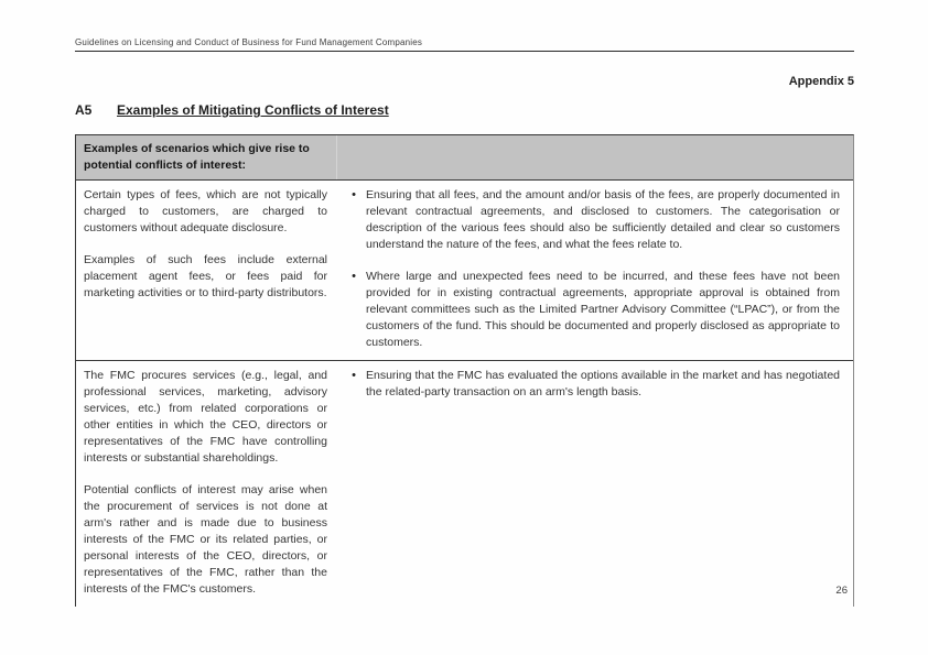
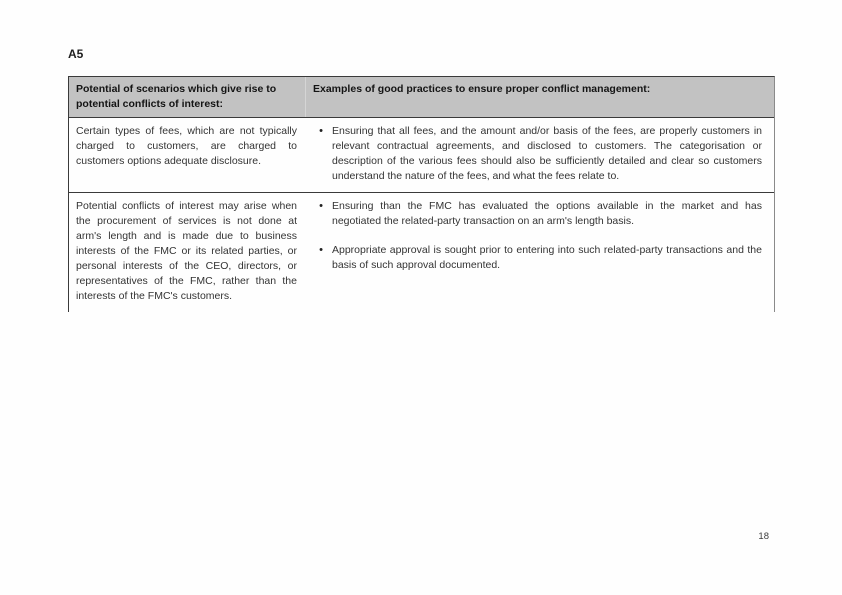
- Guidelines on Licensing and Conduct of Business for Fund Management Companies
- Appendix 5
  A5
- Examples of Mitigating Conflicts of Interest
- Examples of scenarios which give rise to potential conflicts of interest:
+ Potential of scenarios which give rise to potential conflicts of interest:
+ Examples of good practices to ensure proper conflict management:
- Certain types of fees, which are not typically charged to customers, are charged to customers without adequate disclosure.
+ Certain types of fees, which are not typically charged to customers, are charged to customers options adequate disclosure.
- Examples of such fees include external placement agent fees, or fees paid for marketing activities or to third-party distributors.
- Ensuring that all fees, and the amount and/or basis of the fees, are properly documented in relevant contractual agreements, and disclosed to customers. The categorisation or description of the various fees should also be sufficiently detailed and clear so customers understand the nature of the fees, and what the fees relate to.
+ Ensuring that all fees, and the amount and/or basis of the fees, are properly customers in relevant contractual agreements, and disclosed to customers. The categorisation or description of the various fees should also be sufficiently detailed and clear so customers understand the nature of the fees, and what the fees relate to.
- Where large and unexpected fees need to be incurred, and these fees have not been provided for in existing contractual agreements, appropriate approval is obtained from relevant committees such as the Limited Partner Advisory Committee (“LPAC”), or from the customers of the fund. This should be documented and properly disclosed as appropriate to customers.
- The FMC procures services (e.g., legal, and professional services, marketing, advisory services, etc.) from related corporations or other entities in which the CEO, directors or representatives of the FMC have controlling interests or substantial shareholdings.
- Potential conflicts of interest may arise when the procurement of services is not done at arm's rather and is made due to business interests of the FMC or its related parties, or personal interests of the CEO, directors, or representatives of the FMC, rather than the interests of the FMC's customers.
+ Potential conflicts of interest may arise when the procurement of services is not done at arm's length and is made due to business interests of the FMC or its related parties, or personal interests of the CEO, directors, or representatives of the FMC, rather than the interests of the FMC's customers.
- Ensuring that the FMC has evaluated the options available in the market and has negotiated the related-party transaction on an arm's length basis.
+ Ensuring than the FMC has evaluated the options available in the market and has negotiated the related-party transaction on an arm's length basis.
+ Appropriate approval is sought prior to entering into such related-party transactions and the basis of such approval documented.
- 26
+ 18
